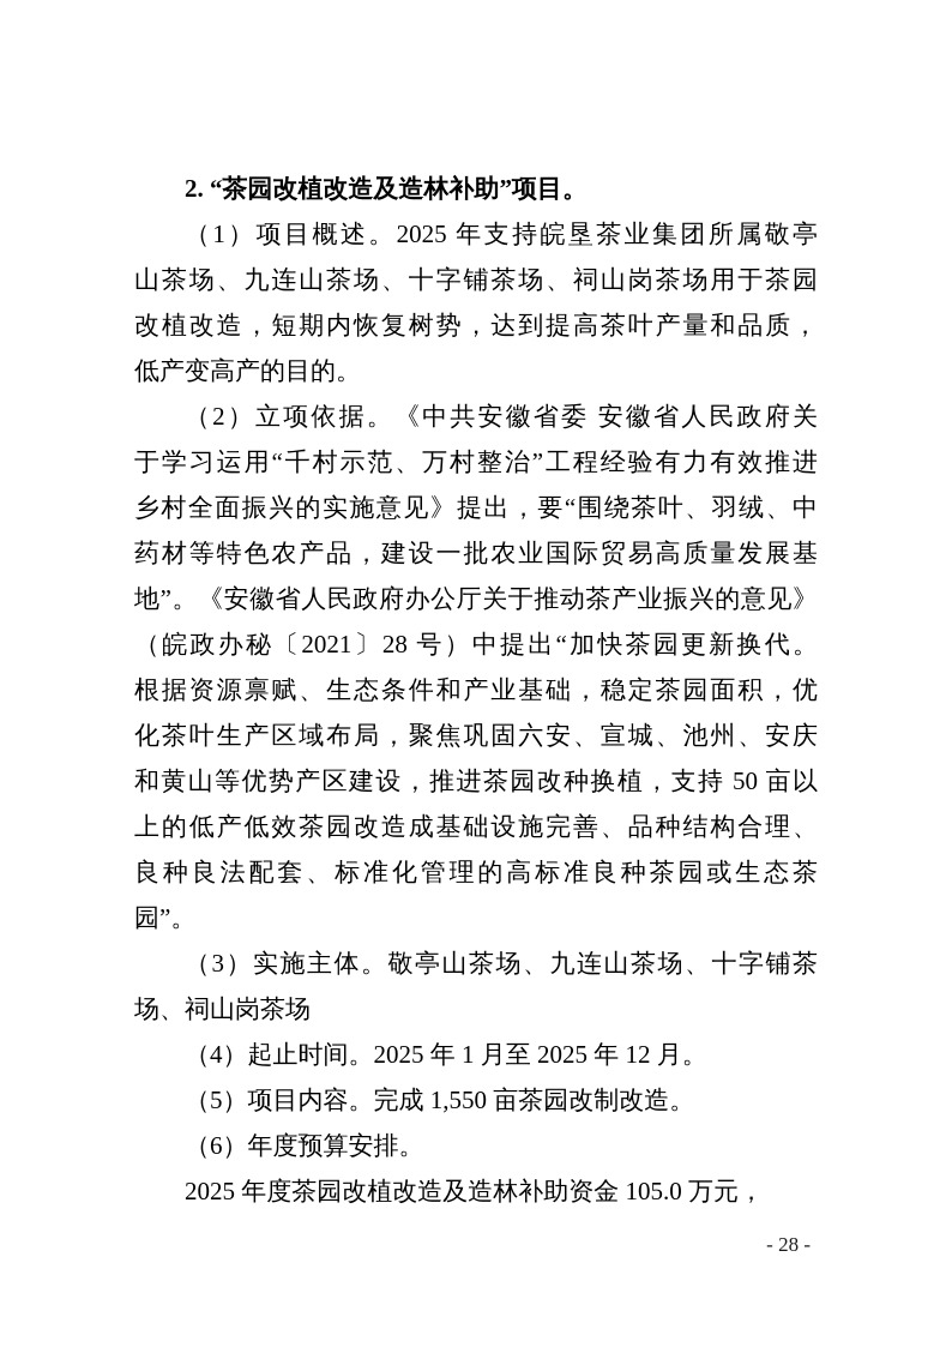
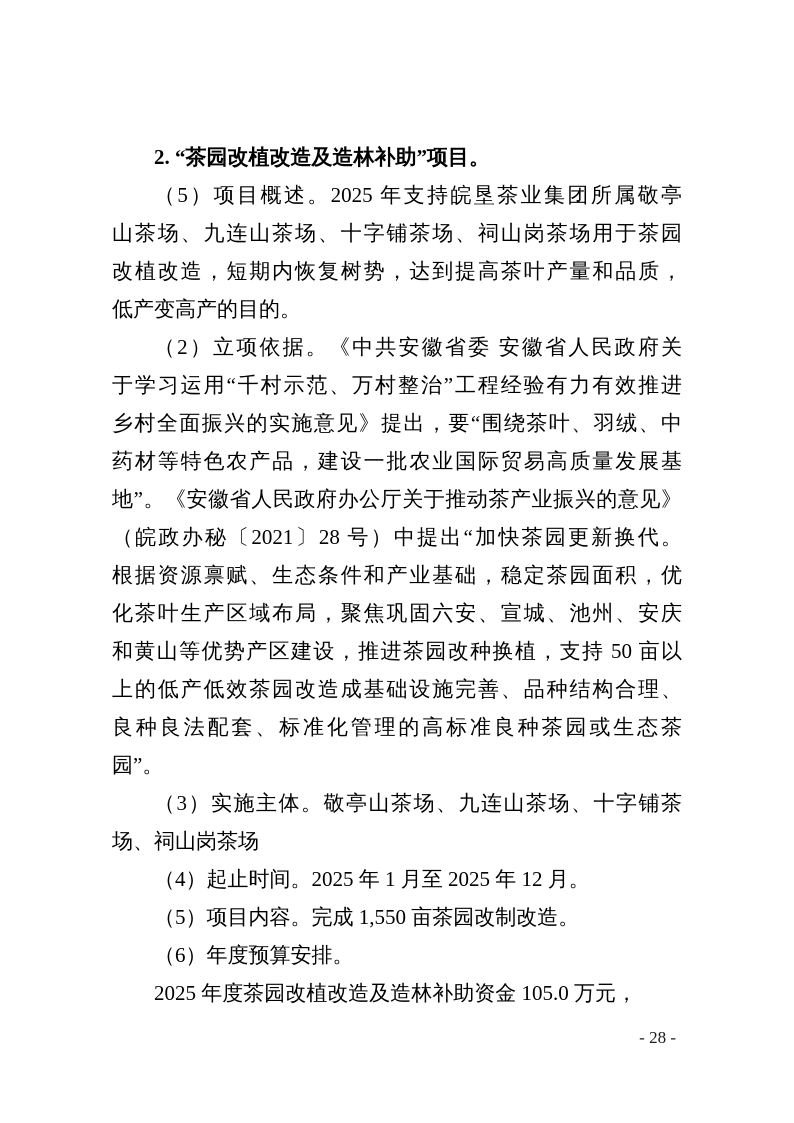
  2. “茶园改植改造及造林补助”项目。
- （1）项目概述。2025 年支持皖垦茶业集团所属敬亭
+ （5）项目概述。2025 年支持皖垦茶业集团所属敬亭
  山茶场、九连山茶场、十字铺茶场、祠山岗茶场用于茶园
  改植改造，短期内恢复树势，达到提高茶叶产量和品质，
  低产变高产的目的。
  （2）立项依据。《中共安徽省委 安徽省人民政府关
  于学习运用“千村示范、万村整治”工程经验有力有效推进
  乡村全面振兴的实施意见》提出，要“围绕茶叶、羽绒、中
  药材等特色农产品，建设一批农业国际贸易高质量发展基
  地”。《安徽省人民政府办公厅关于推动茶产业振兴的意见》
  （皖政办秘〔2021〕28 号）中提出“加快茶园更新换代。
  根据资源禀赋、生态条件和产业基础，稳定茶园面积，优
  化茶叶生产区域布局，聚焦巩固六安、宣城、池州、安庆
  和黄山等优势产区建设，推进茶园改种换植，支持 50 亩以
  上的低产低效茶园改造成基础设施完善、品种结构合理、
  良种良法配套、标准化管理的高标准良种茶园或生态茶
  园”。
  （3）实施主体。敬亭山茶场、九连山茶场、十字铺茶
  场、祠山岗茶场
  （4）起止时间。2025 年 1 月至 2025 年 12 月。
  （5）项目内容。完成 1,550 亩茶园改制改造。
  （6）年度预算安排。
  2025 年度茶园改植改造及造林补助资金 105.0 万元，
  - 28 -
